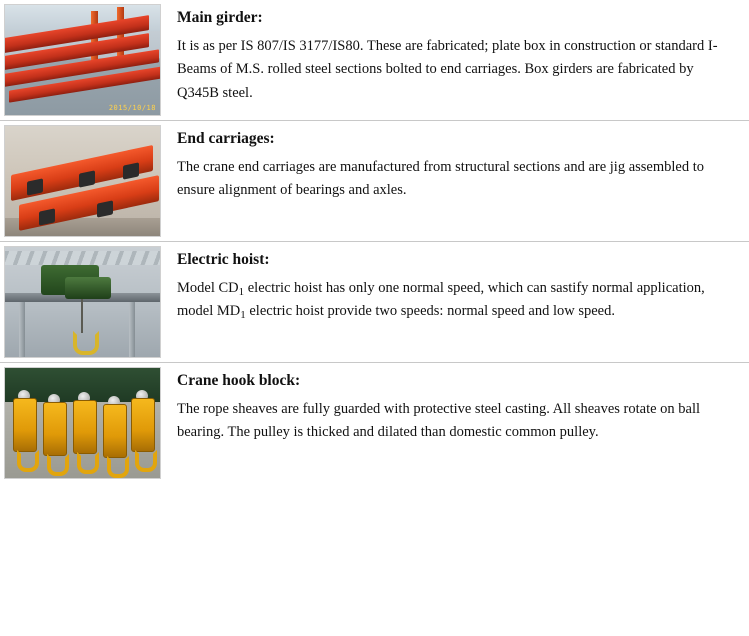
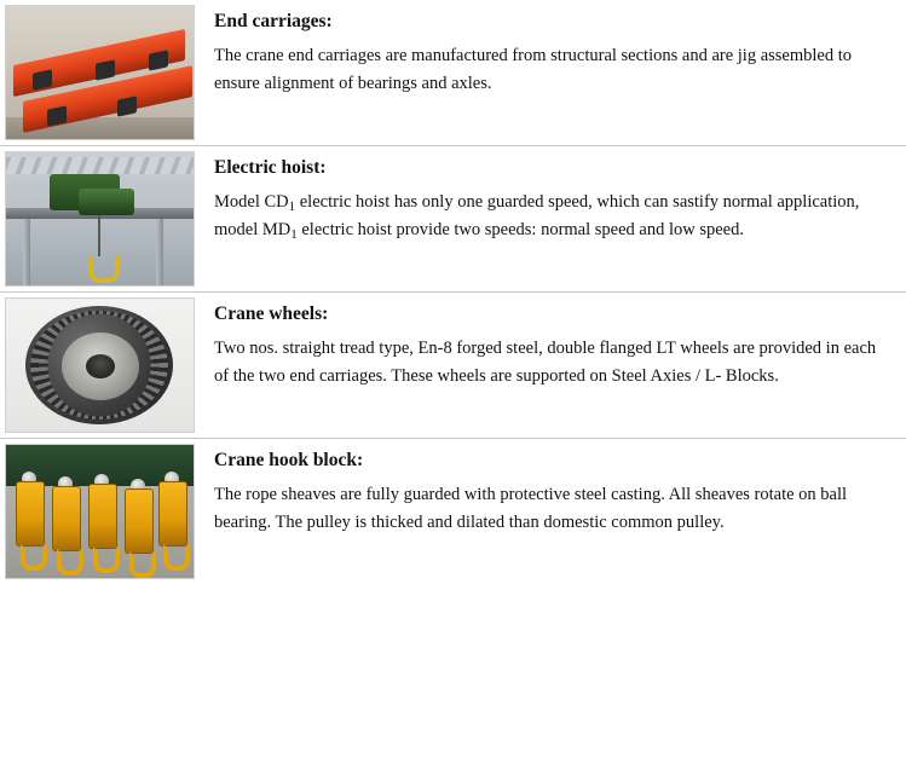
- 2015/10/18	Main girder: It is as per IS 807/IS 3177/IS80. These are fabricated; plate box in construction or standard I-Beams of M.S. rolled steel sections bolted to end carriages. Box girders are fabricated by Q345B steel.
  	End carriages: The crane end carriages are manufactured from structural sections and are jig assembled to ensure alignment of bearings and axles.
- 	Electric hoist: Model CD1 electric hoist has only one normal speed, which can sastify normal application, model MD1 electric hoist provide two speeds: normal speed and low speed.
+ 	Electric hoist: Model CD1 electric hoist has only one guarded speed, which can sastify normal application, model MD1 electric hoist provide two speeds: normal speed and low speed.
+ 	Crane wheels: Two nos. straight tread type, En-8 forged steel, double flanged LT wheels are provided in each of the two end carriages. These wheels are supported on Steel Axies / L- Blocks.
  	Crane hook block: The rope sheaves are fully guarded with protective steel casting. All sheaves rotate on ball bearing. The pulley is thicked and dilated than domestic common pulley.
